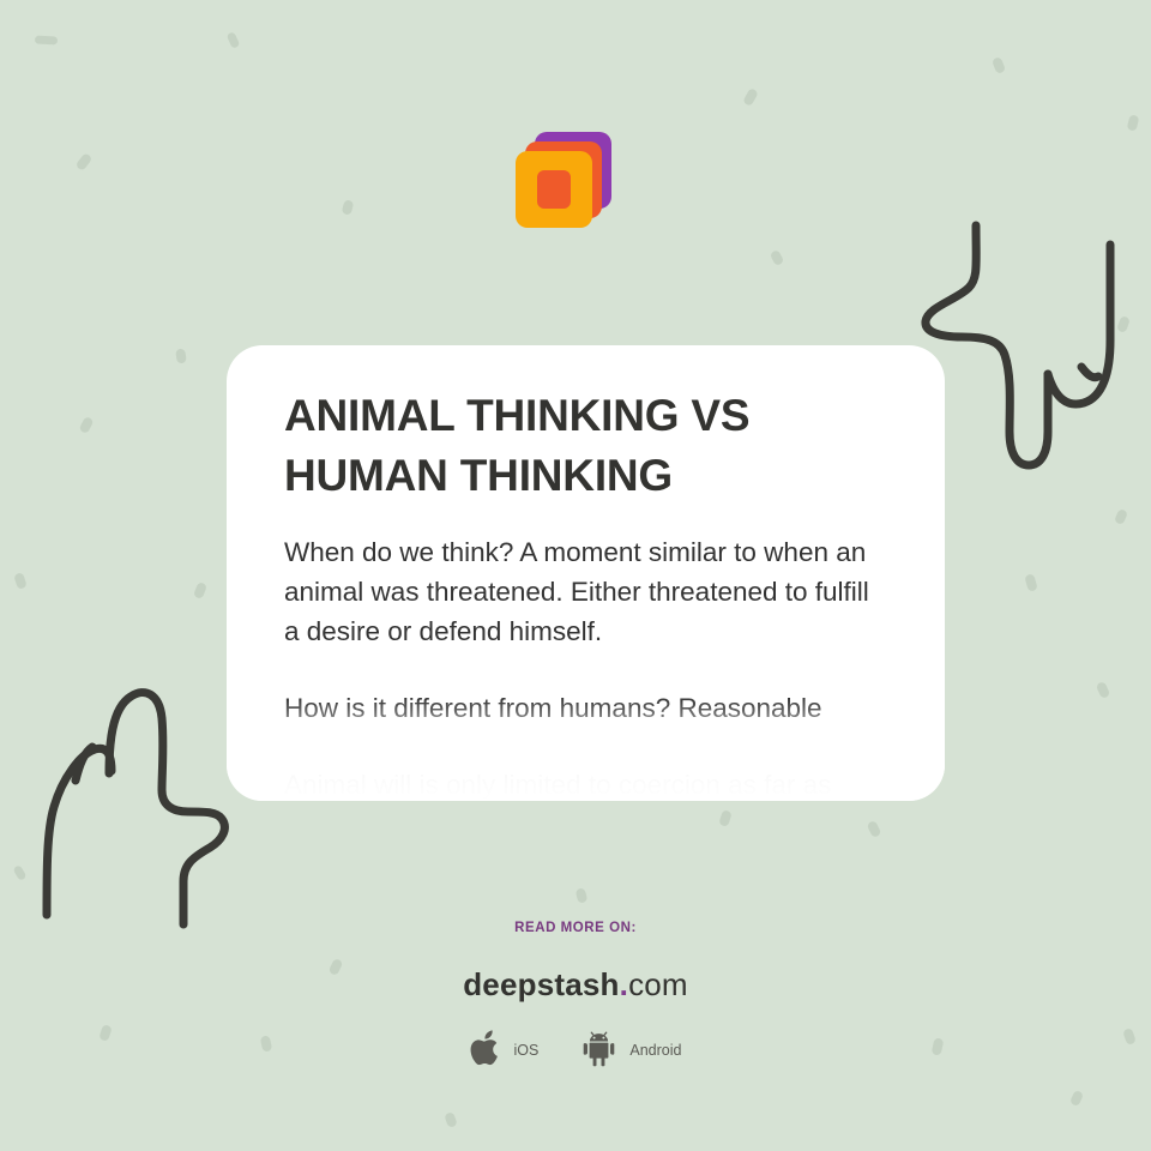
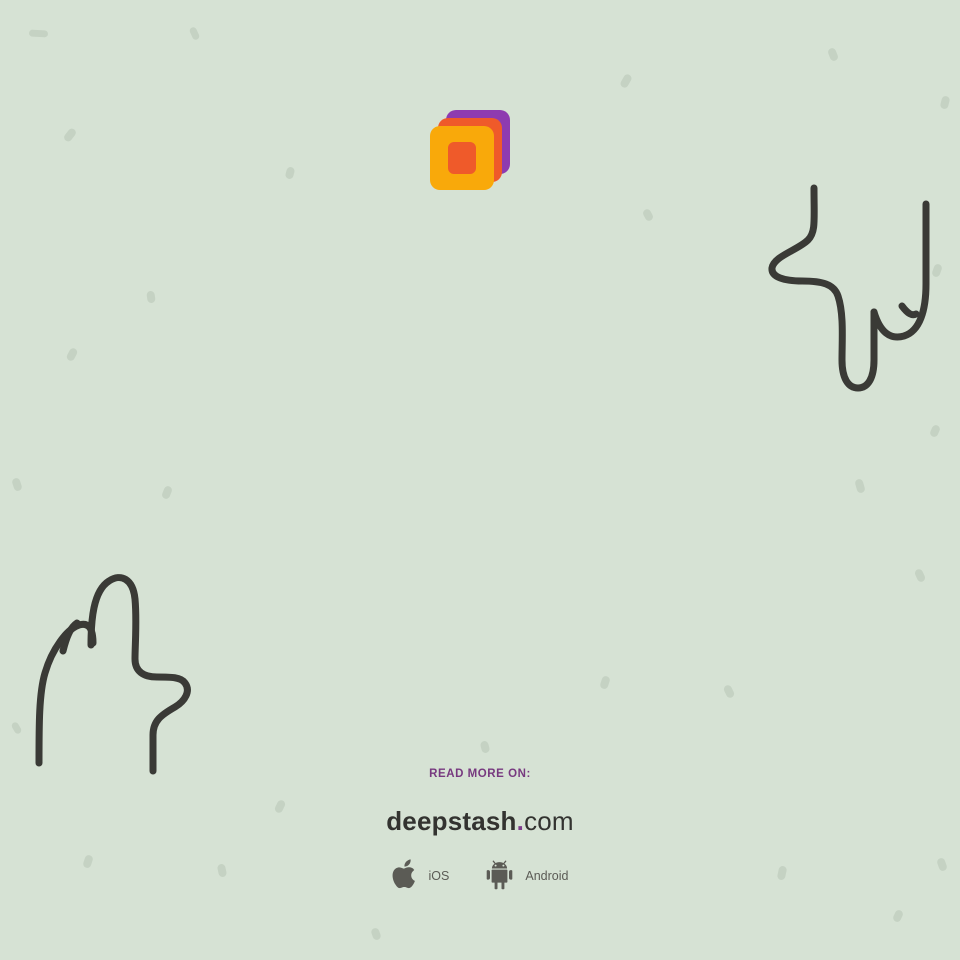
- ANIMAL THINKING VS HUMAN THINKING
- When do we think? A moment similar to when an animal was threatened. Either threatened to fulfill a desire or defend himself.
  READ MORE ON:
  deepstash.com
  iOS
  Android
